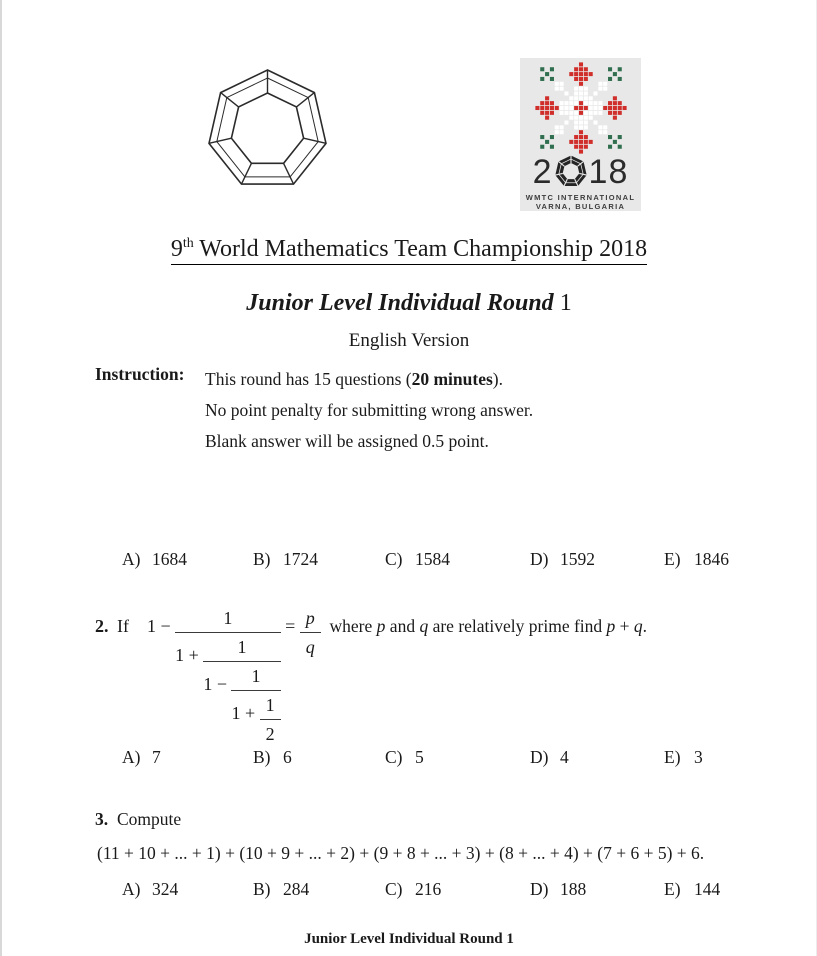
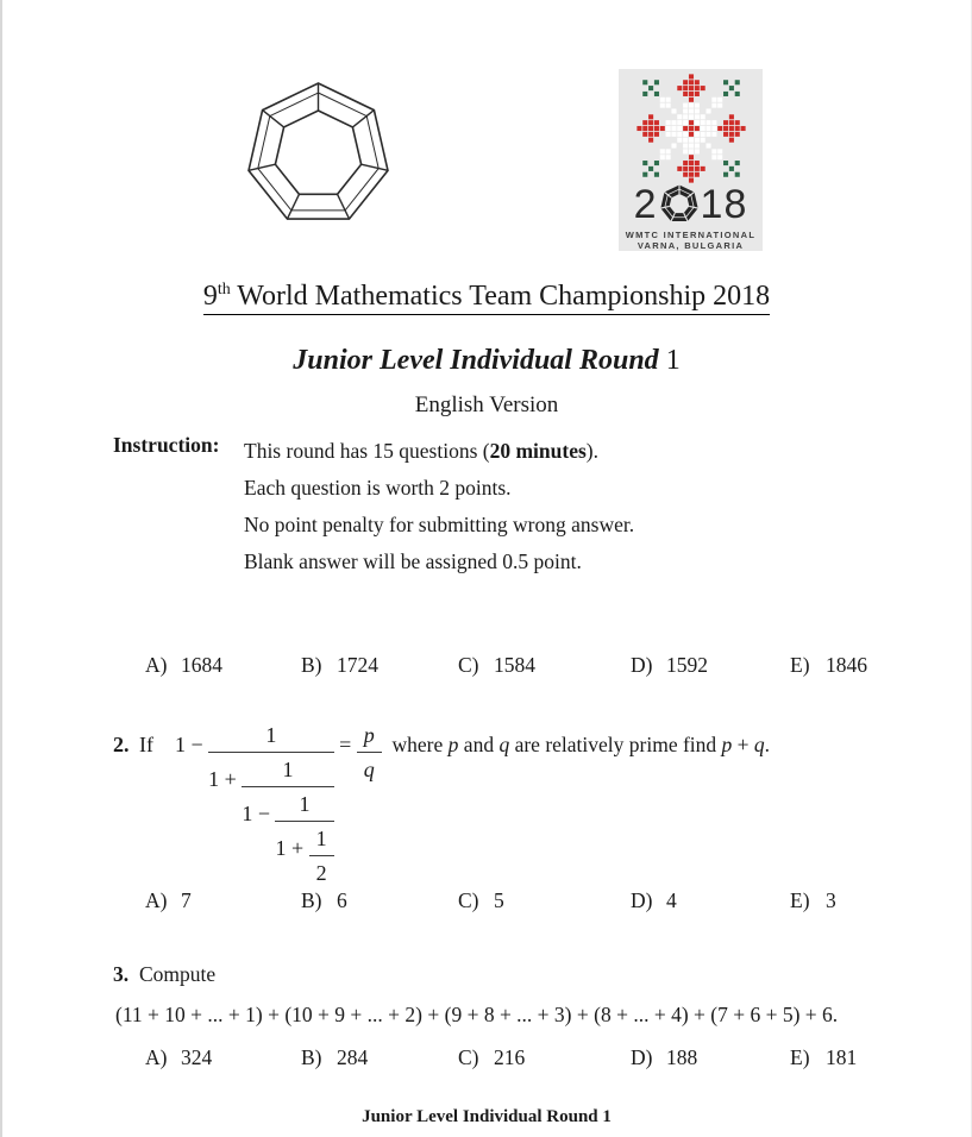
  2
  18
  WMTC INTERNATIONAL
  VARNA, BULGARIA
  9th World Mathematics Team Championship 2018
  Junior Level Individual Round 1
  English Version
  Instruction:
  This round has 15 questions (20 minutes).
+ Each question is worth 2 points.
  No point penalty for submitting wrong answer.
  Blank answer will be assigned 0.5 point.
  A) 1684
  B) 1724
  C) 1584
  D) 1592
  E) 1846
  2.
  If
  1 −
  1
  1 +
  1
  1 −
  1
  1 +
  1
  2
  =
  p
  q
  where p and q are relatively prime find p + q.
  A) 7
  B) 6
  C) 5
  D) 4
  E) 3
  3. Compute
  (11 + 10 + ... + 1) + (10 + 9 + ... + 2) + (9 + 8 + ... + 3) + (8 + ... + 4) + (7 + 6 + 5) + 6.
  A) 324
  B) 284
  C) 216
  D) 188
- E) 144
+ E) 181
  Junior Level Individual Round 1
